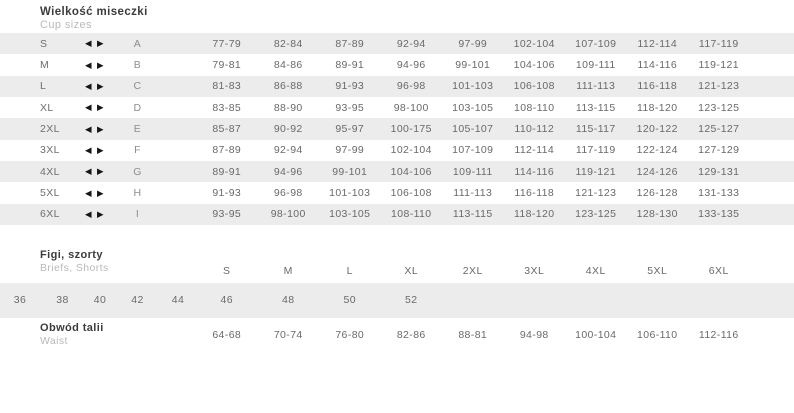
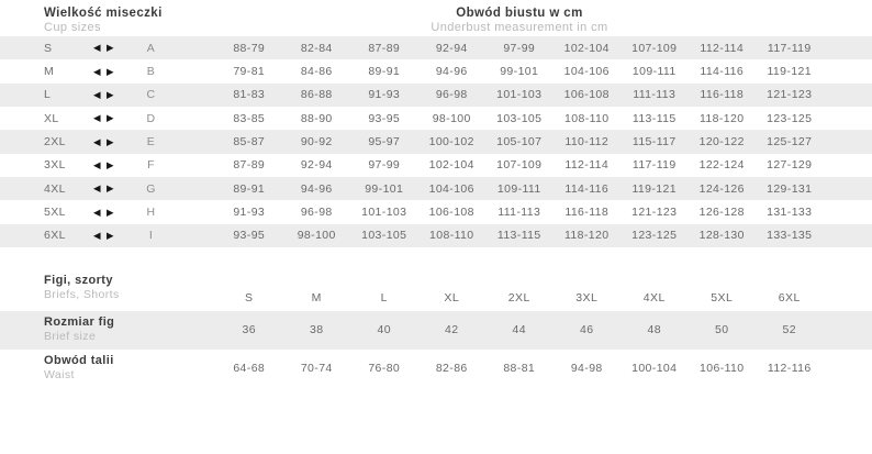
  Wielkość miseczki
  Cup sizes
+ Obwód biustu w cm
+ Underbust measurement in cm
  S
  ◀
  ▶
  A
- 77-79
+ 88-79
  82-84
  87-89
  92-94
  97-99
  102-104
  107-109
  112-114
  117-119
  M
  ◀
  ▶
  B
  79-81
  84-86
  89-91
  94-96
  99-101
  104-106
  109-111
  114-116
  119-121
  L
  ◀
  ▶
  C
  81-83
  86-88
  91-93
  96-98
  101-103
  106-108
  111-113
  116-118
  121-123
  XL
  ◀
  ▶
  D
  83-85
  88-90
  93-95
  98-100
  103-105
  108-110
  113-115
  118-120
  123-125
  2XL
  ◀
  ▶
  E
  85-87
  90-92
  95-97
- 100-175
+ 100-102
  105-107
  110-112
  115-117
  120-122
  125-127
  3XL
  ◀
  ▶
  F
  87-89
  92-94
  97-99
  102-104
  107-109
  112-114
  117-119
  122-124
  127-129
  4XL
  ◀
  ▶
  G
  89-91
  94-96
  99-101
  104-106
  109-111
  114-116
  119-121
  124-126
  129-131
  5XL
  ◀
  ▶
  H
  91-93
  96-98
  101-103
  106-108
  111-113
  116-118
  121-123
  126-128
  131-133
  6XL
  ◀
  ▶
  I
  93-95
  98-100
  103-105
  108-110
  113-115
  118-120
  123-125
  128-130
  133-135
  Figi, szorty
  Briefs, Shorts
  S
  M
  L
  XL
  2XL
  3XL
  4XL
  5XL
  6XL
+ Rozmiar fig
+ Brief size
  36
  38
  40
  42
  44
  46
  48
  50
  52
  Obwód talii
  Waist
  64-68
  70-74
  76-80
  82-86
  88-81
  94-98
  100-104
  106-110
  112-116
